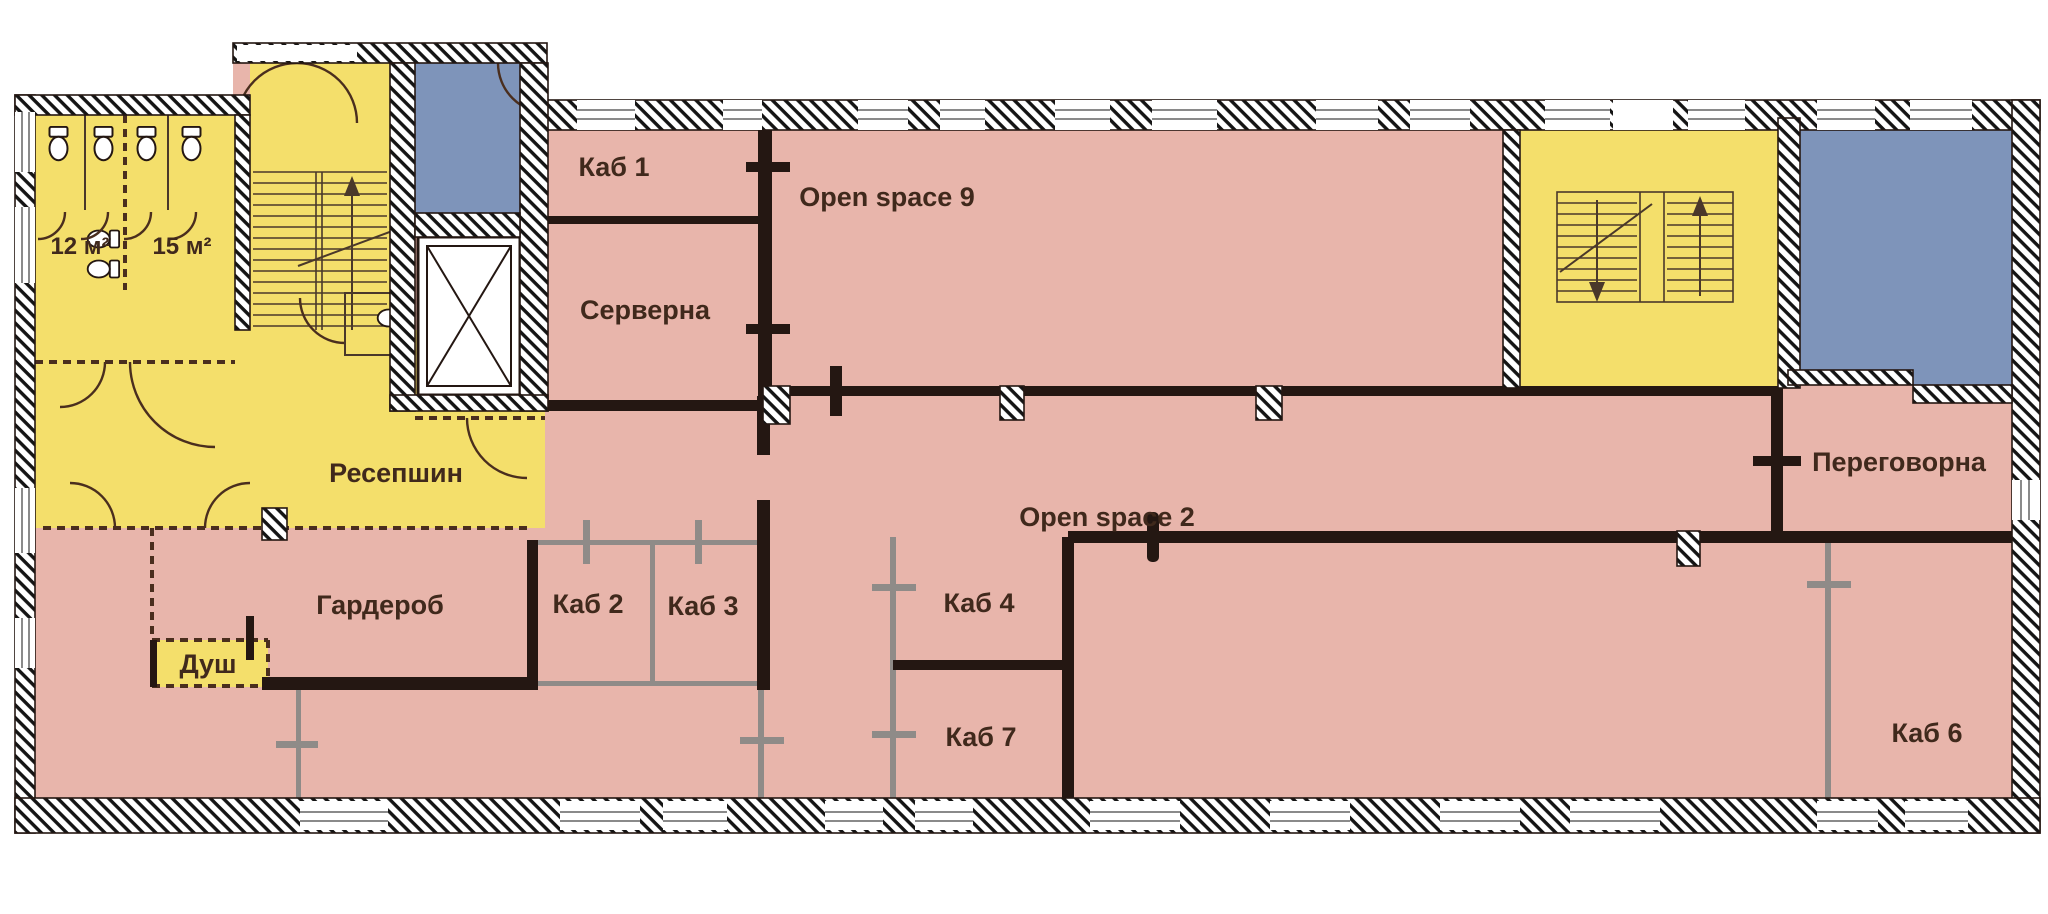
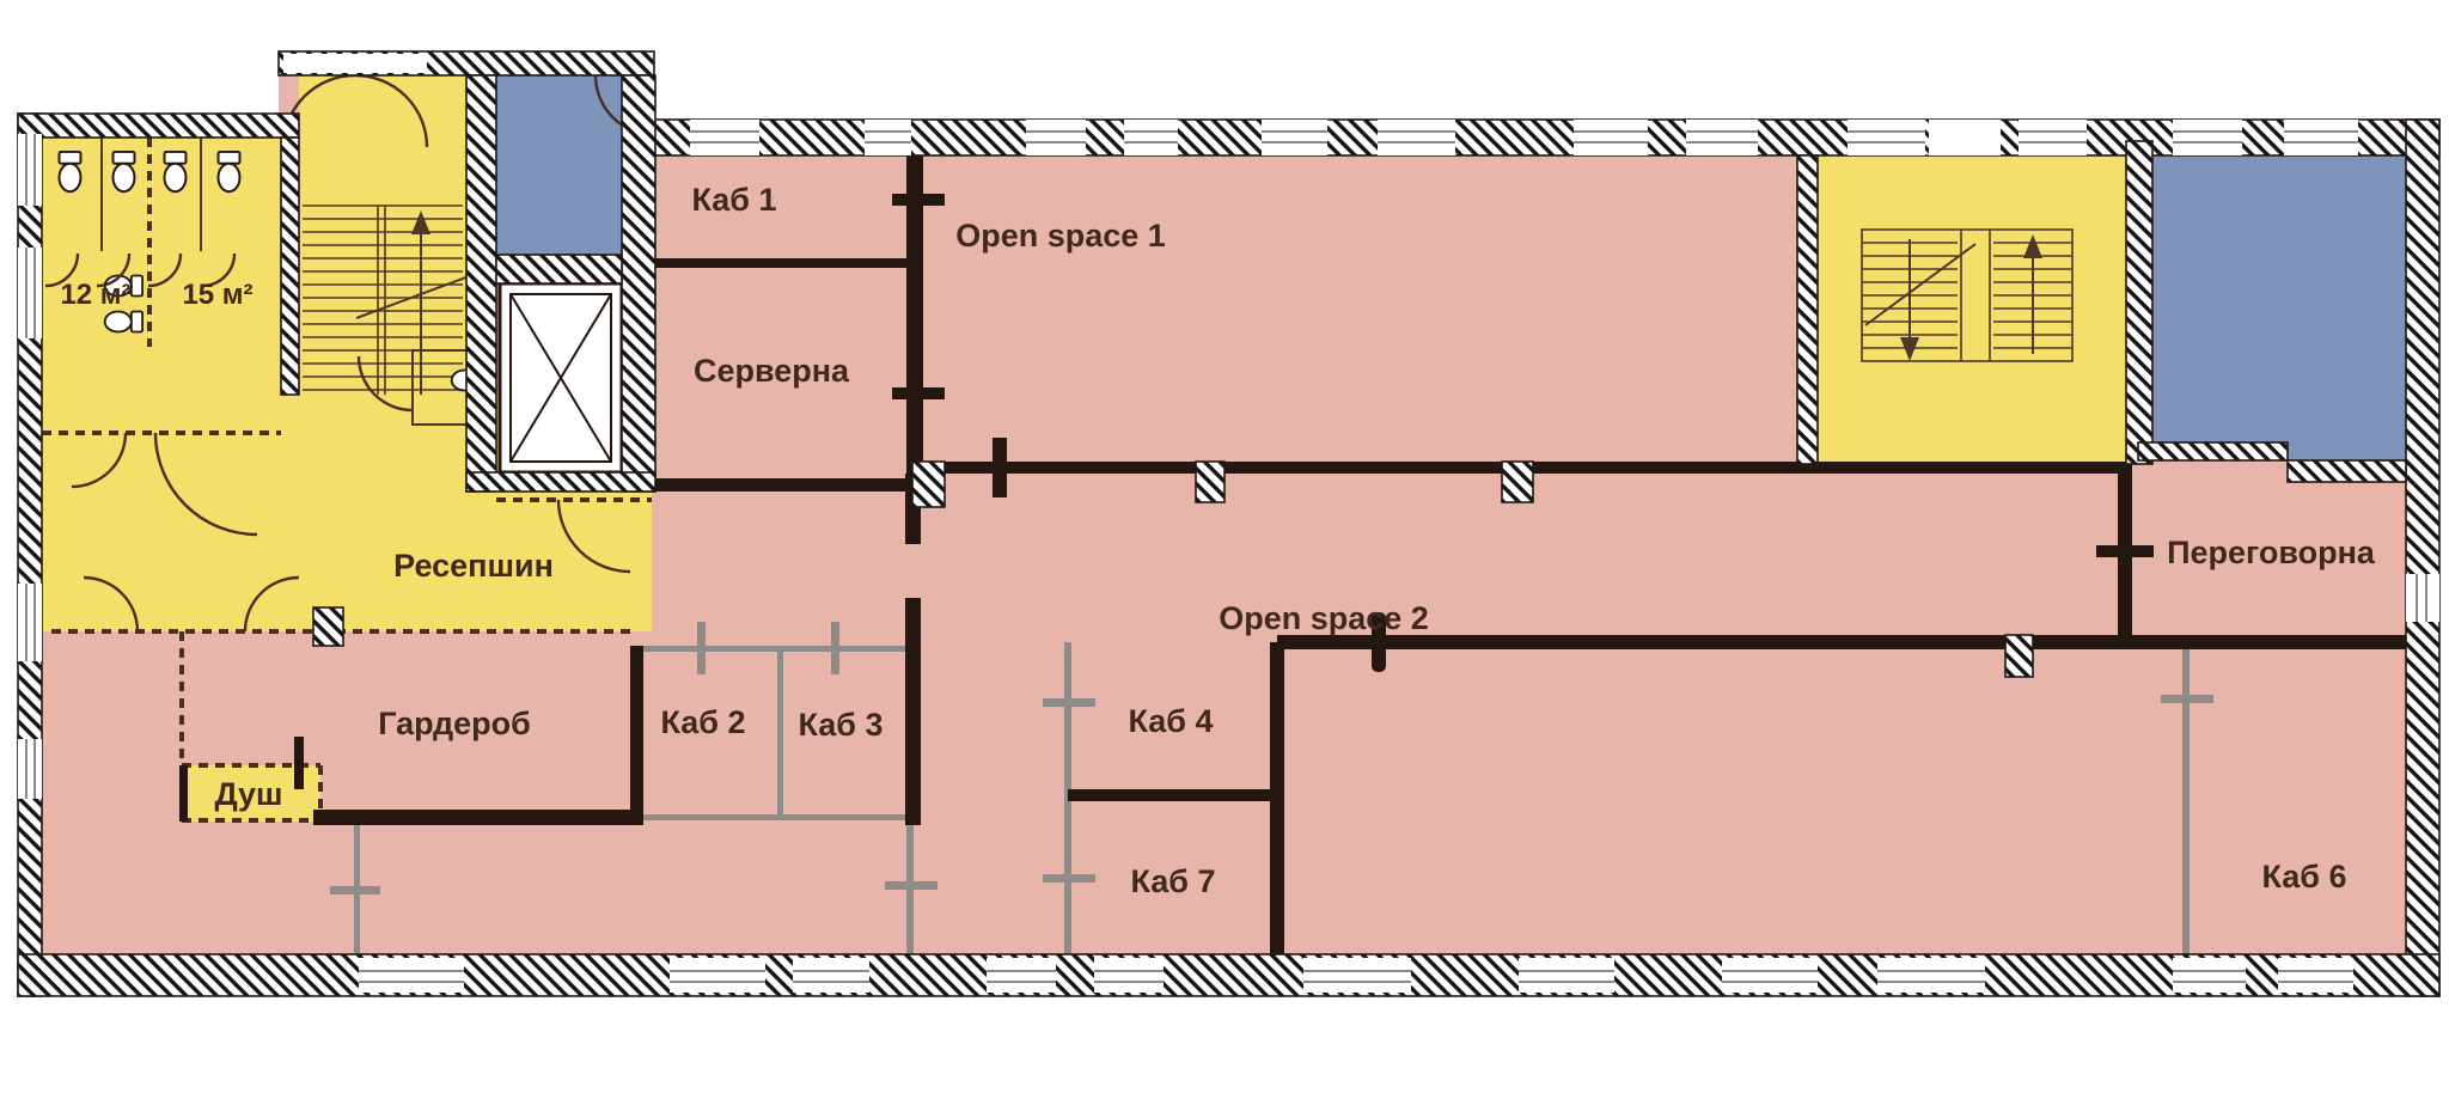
  12 м²
  15 м²
  Каб 1
  Серверна
- Open space 9
+ Open space 1
  Ресепшин
  Гардероб
  Душ
  Каб 2
  Каб 3
  Каб 4
  Каб 7
  Open space 2
  Переговорна
  Каб 6
